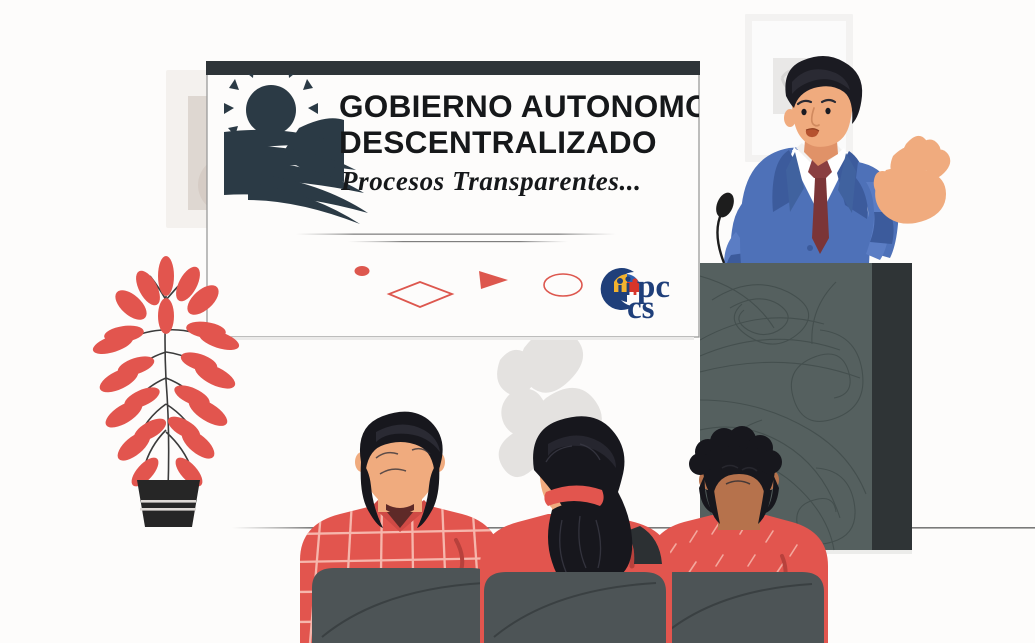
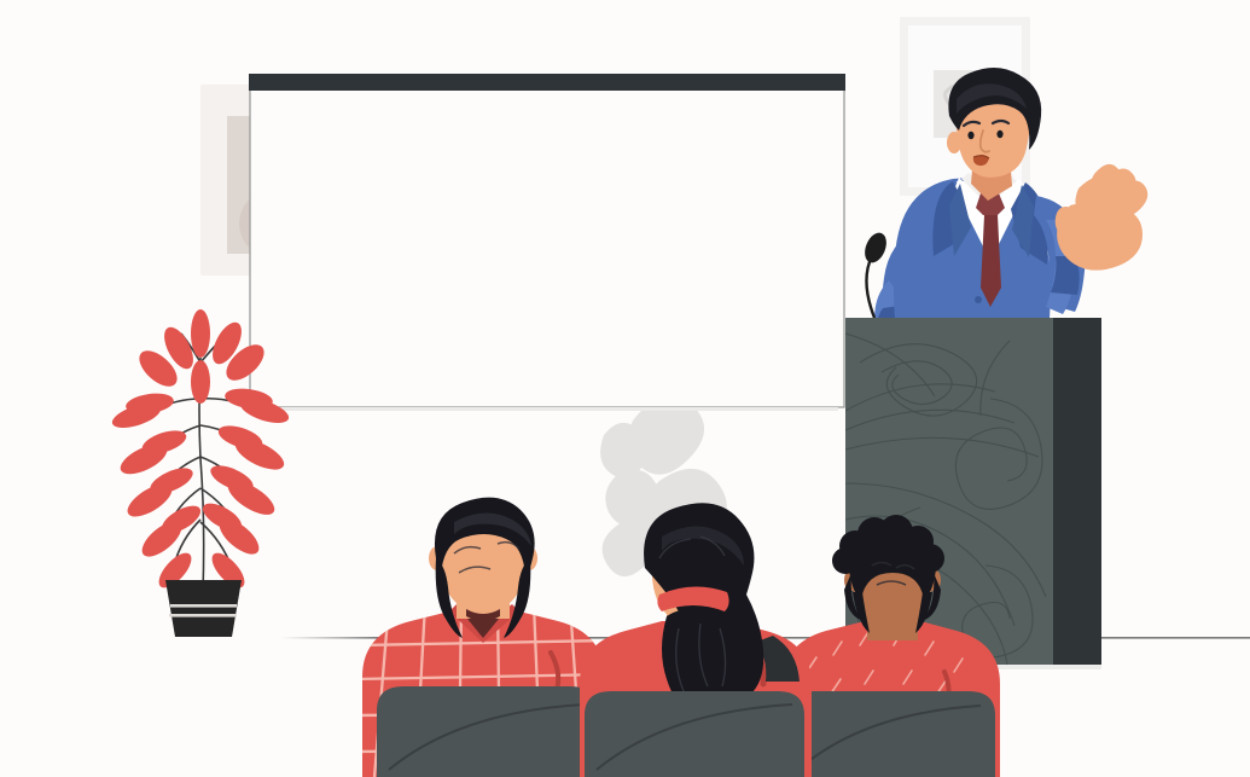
- GOBIERNO AUTONOMO
- DESCENTRALIZADO
- Procesos Transparentes...
- pc
- cs
